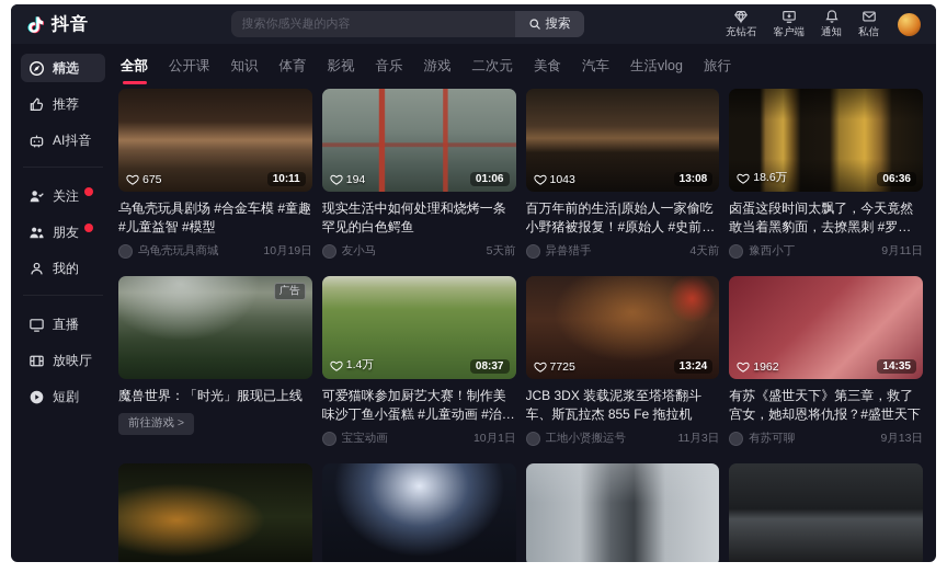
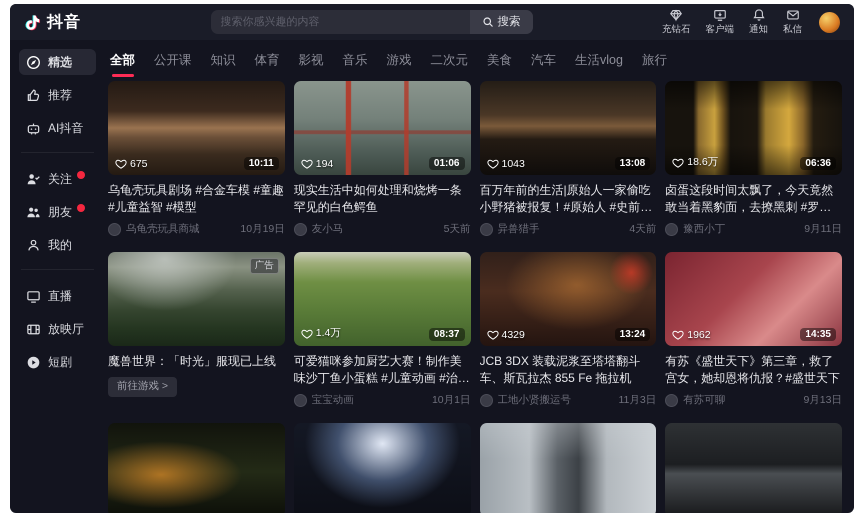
  抖音
  搜索你感兴趣的内容
  搜索
  充钻石
  客户端
  通知
  私信
  精选
  推荐
  AI抖音
  关注
  朋友
  我的
  直播
  放映厅
  短剧
  全部
  公开课
  知识
  体育
  影视
  音乐
  游戏
  二次元
  美食
  汽车
  生活vlog
  旅行
  675
  10:11
  乌龟壳玩具剧场 #合金车模 #童趣 #儿童益智 #模型
  乌龟壳玩具商城
  10月19日
  194
  01:06
  现实生活中如何处理和烧烤一条罕见的白色鳄鱼
  友小马
  5天前
  1043
  13:08
  百万年前的生活|原始人一家偷吃小野猪被报复！#原始人 #史前文
  异兽猎手
  4天前
  18.6万
  06:36
  卤蛋这段时间太飘了，今天竟然敢当着黑豹面，去撩黑刺 #罗威
  豫西小丁
  9月11日
  广告
  魔兽世界：「时光」服现已上线
  前往游戏 >
  1.4万
  08:37
  可爱猫咪参加厨艺大赛！制作美味沙丁鱼小蛋糕 #儿童动画 #治愈
  宝宝动画
  10月1日
- 7725
+ 4329
  13:24
  JCB 3DX 装载泥浆至塔塔翻斗车、斯瓦拉杰 855 Fe 拖拉机
  工地小贤搬运号
  11月3日
  1962
  14:35
  有苏《盛世天下》第三章，救了宫女，她却恩将仇报？#盛世天下
  有苏可聊
  9月13日
